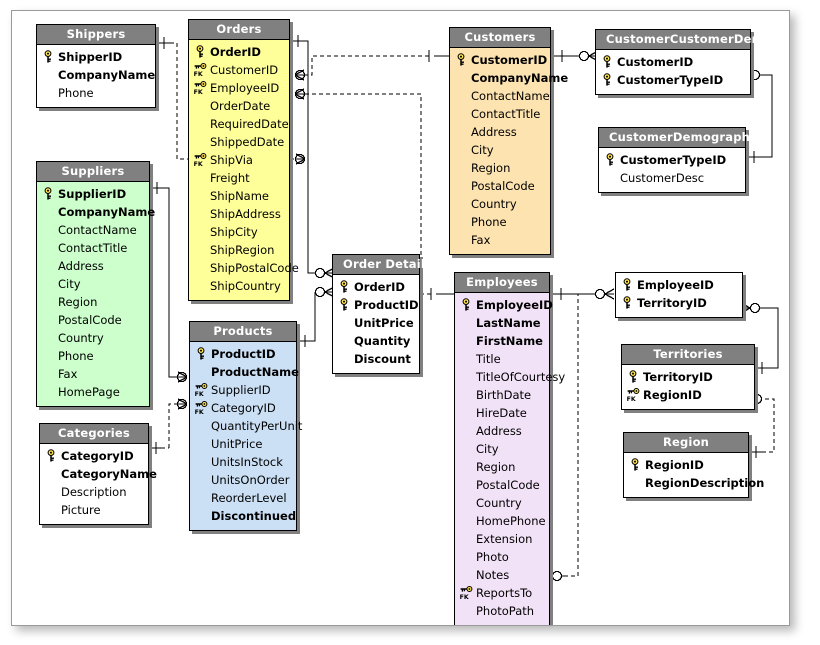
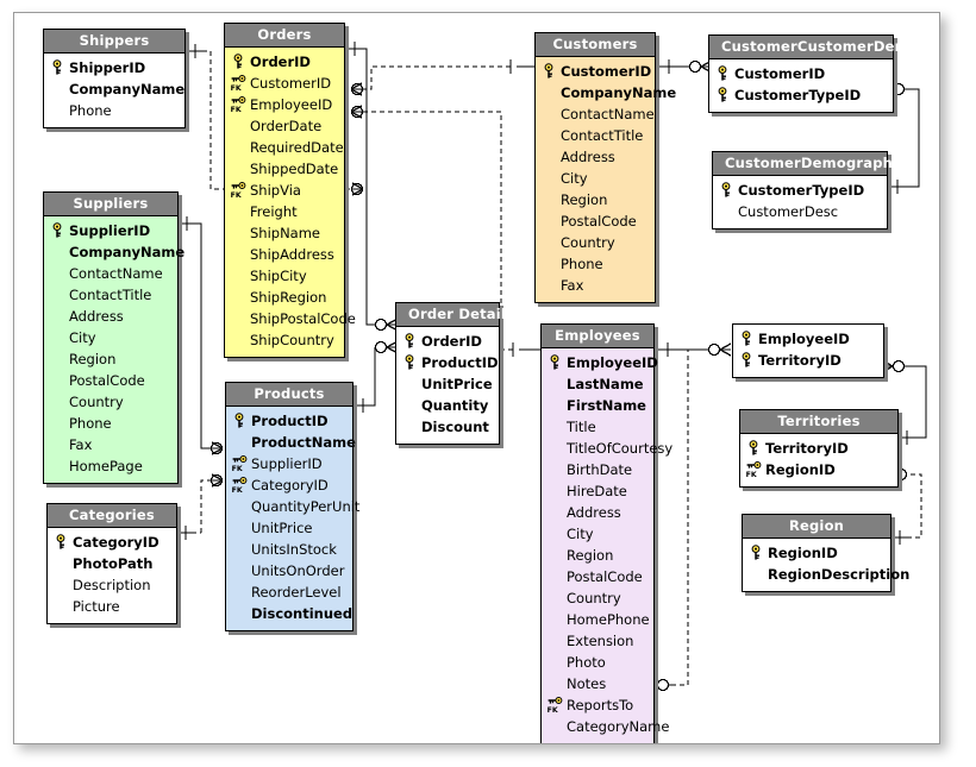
  Shippers
  ShipperID
  CompanyName
  Phone
  Orders
  OrderID
  CustomerID
  EmployeeID
  OrderDate
  RequiredDate
  ShippedDate
  ShipVia
  Freight
  ShipName
  ShipAddress
  ShipCity
  ShipRegion
  ShipPostalCode
  ShipCountry
  Customers
  CustomerID
  CompanyName
  ContactName
  ContactTitle
  Address
  City
  Region
  PostalCode
  Country
  Phone
  Fax
  CustomerCustomerDemo
  CustomerID
  CustomerTypeID
  CustomerDemographics
  CustomerTypeID
  CustomerDesc
  Suppliers
  SupplierID
  CompanyName
  ContactName
  ContactTitle
  Address
  City
  Region
  PostalCode
  Country
  Phone
  Fax
  HomePage
  Order Details
  OrderID
  ProductID
  UnitPrice
  Quantity
  Discount
  Products
  ProductID
  ProductName
  SupplierID
  CategoryID
  QuantityPerUnit
  UnitPrice
  UnitsInStock
  UnitsOnOrder
  ReorderLevel
  Discontinued
  Categories
  CategoryID
- CategoryName
+ PhotoPath
  Description
  Picture
  Employees
  EmployeeID
  LastName
  FirstName
  Title
  TitleOfCourtesy
  BirthDate
  HireDate
  Address
  City
  Region
  PostalCode
  Country
  HomePhone
  Extension
  Photo
  Notes
  ReportsTo
- PhotoPath
+ CategoryName
  EmployeeID
  TerritoryID
  Territories
  TerritoryID
  RegionID
  Region
  RegionID
  RegionDescription
